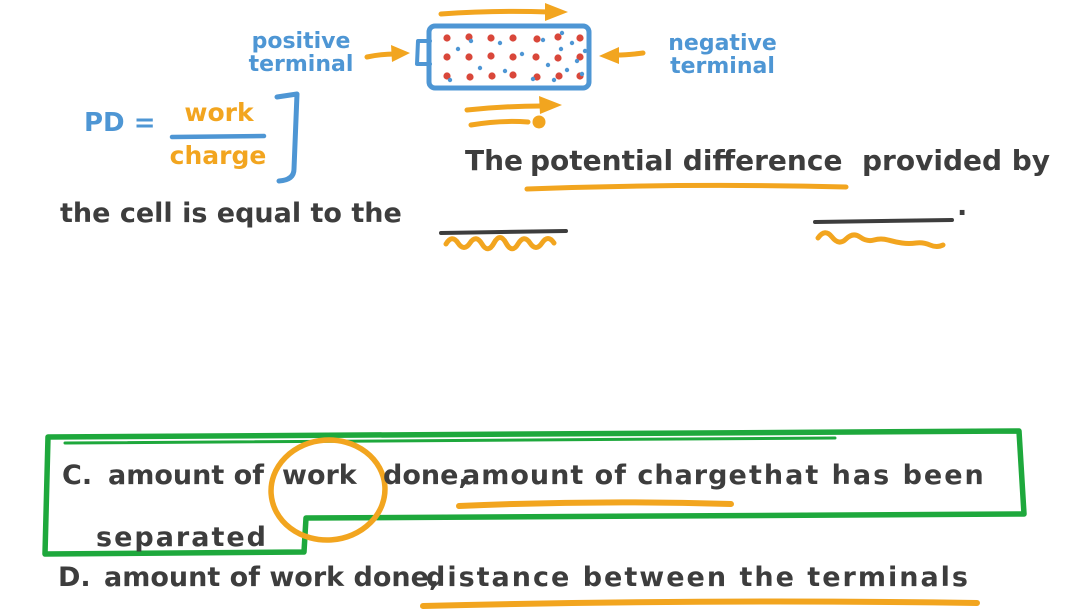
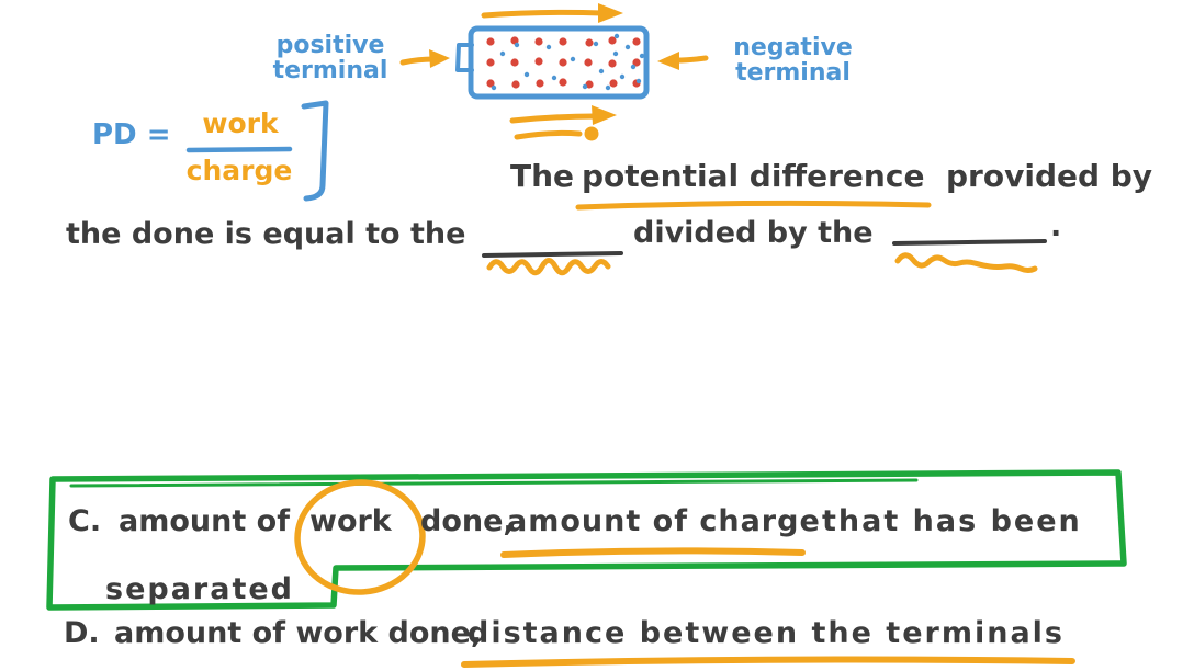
  positive
  terminal
  negative
  terminal
  PD =
  work
  charge
  The
  potential difference
  provided by
- the cell is equal to the
+ the done is equal to the
+ divided by the
  .
  C.
  amount of
  work
  done,
  amount of charge
  that has been
  separated
  D.
  amount of work done,
  distance between the terminals
